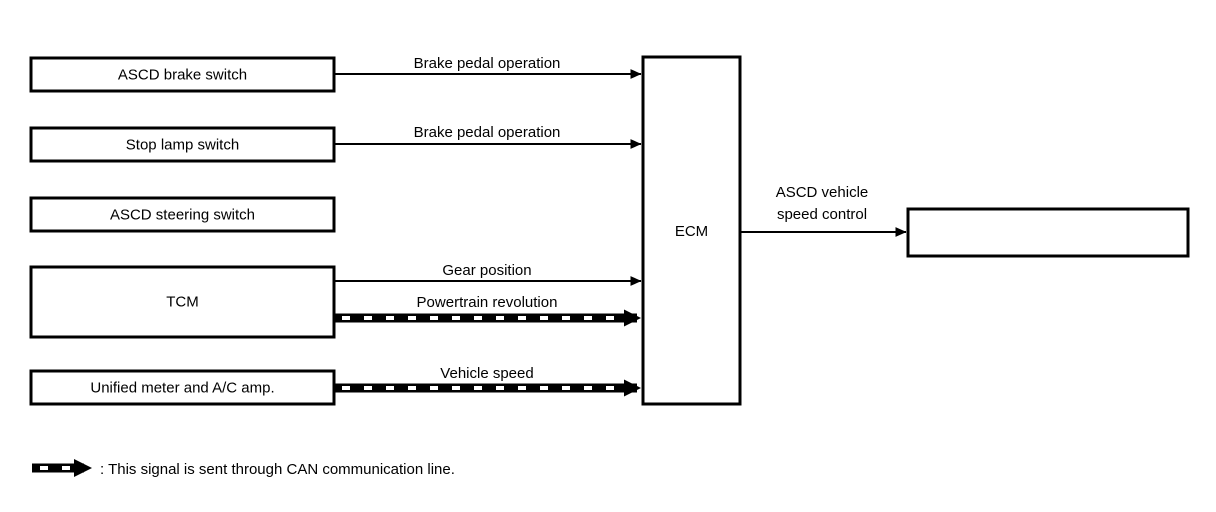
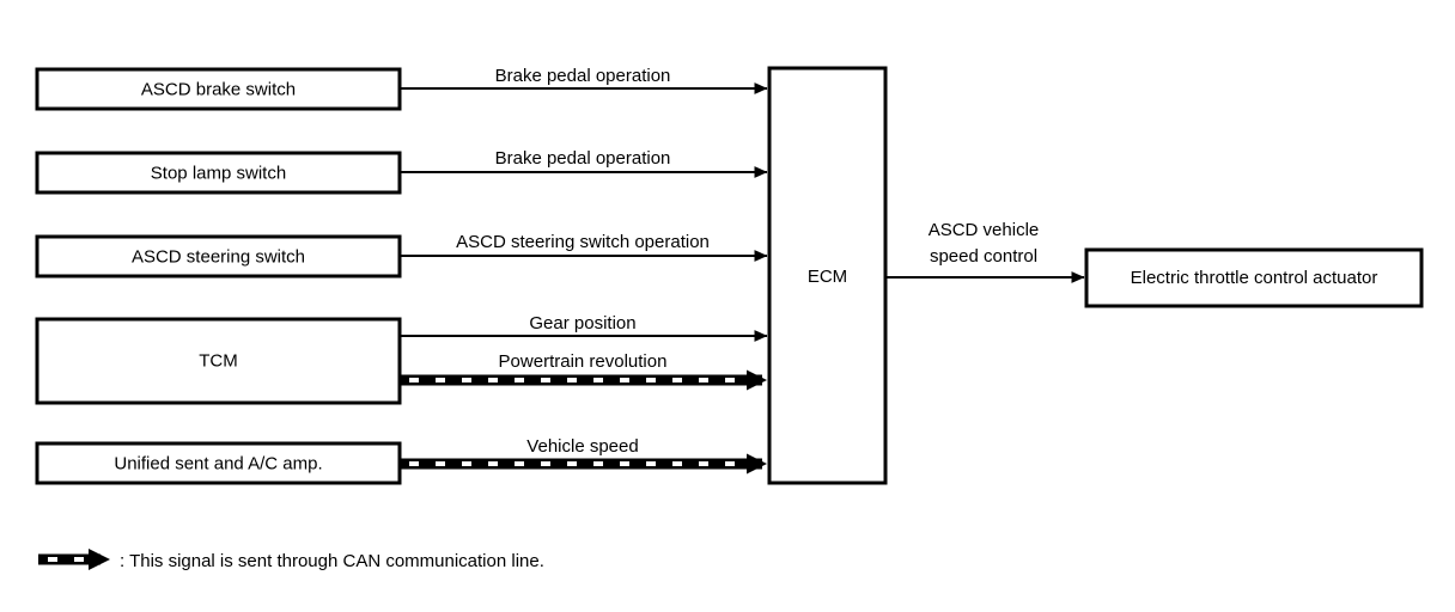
  ASCD brake switch
  Stop lamp switch
  ASCD steering switch
  TCM
- Unified meter and A/C amp.
+ Unified sent and A/C amp.
  ECM
+ Electric throttle control actuator
  Brake pedal operation
  Brake pedal operation
+ ASCD steering switch operation
  Gear position
  Powertrain revolution
  Vehicle speed
  ASCD vehicle
  speed control
  : This signal is sent through CAN communication line.
